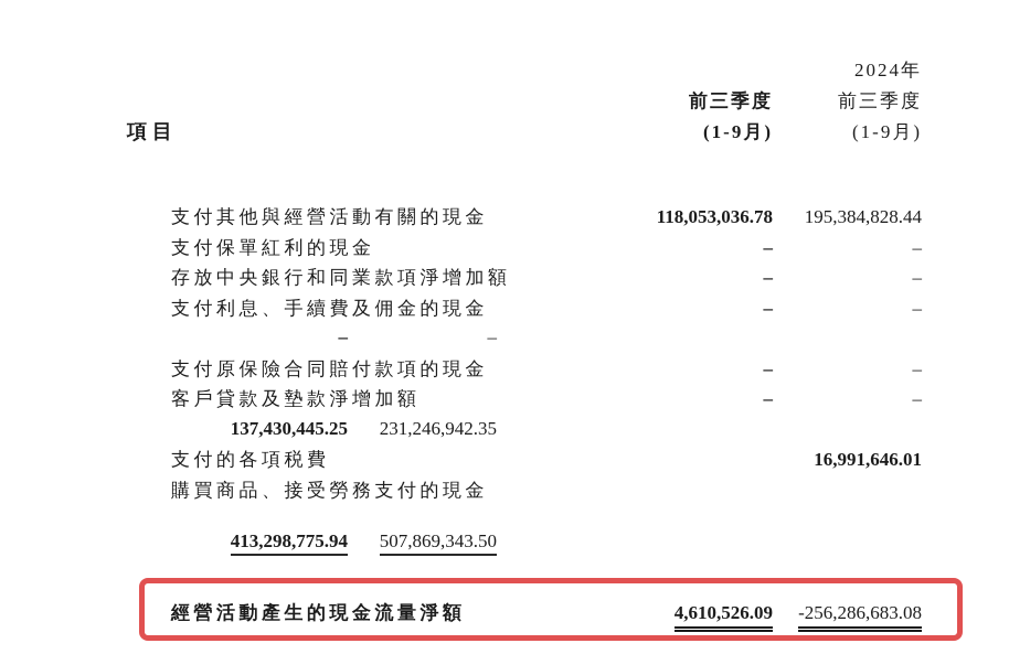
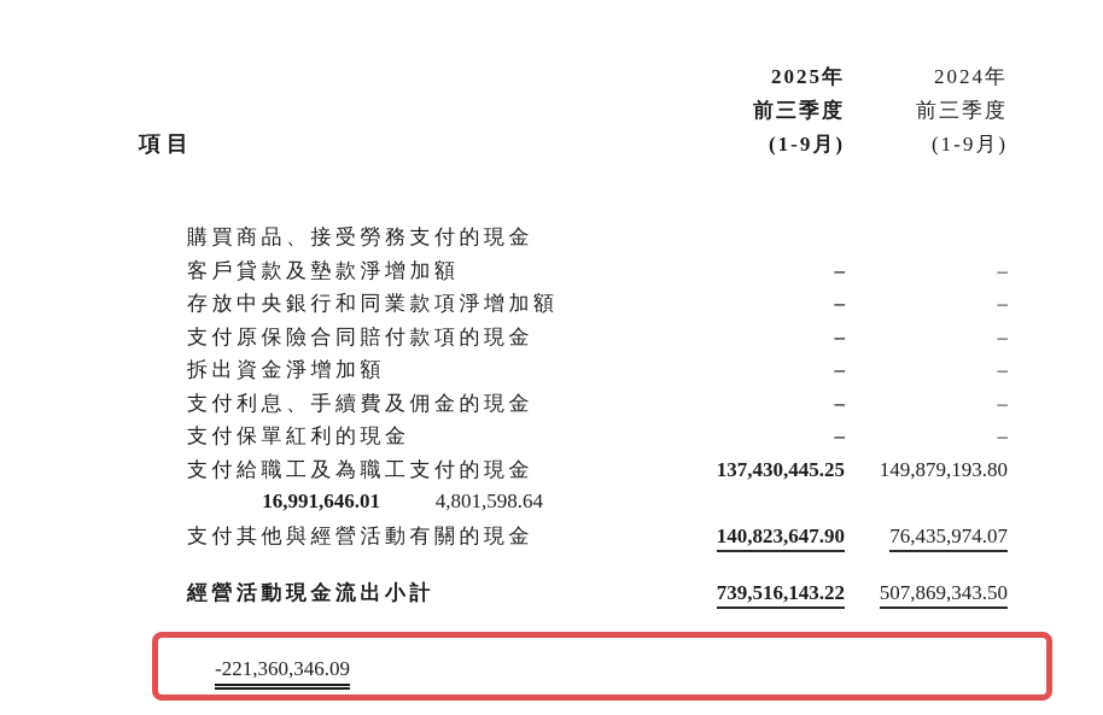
  項目
+ 2025年
  前三季度
  (1-9月)
  2024年
  前三季度
  (1-9月)
- 支付其他與經營活動有關的現金
+ 購買商品、接受勞務支付的現金
- 118,053,036.78
- 195,384,828.44
- 支付保單紅利的現金
+ 客戶貸款及墊款淨增加額
  –
  –
  存放中央銀行和同業款項淨增加額
  –
  –
- 支付利息、手續費及佣金的現金
+ 支付原保險合同賠付款項的現金
  –
  –
+ 拆出資金淨增加額
  –
  –
- 支付原保險合同賠付款項的現金
+ 支付利息、手續費及佣金的現金
  –
  –
- 客戶貸款及墊款淨增加額
+ 支付保單紅利的現金
  –
  –
+ 支付給職工及為職工支付的現金
  137,430,445.25
- 231,246,942.35
+ 149,879,193.80
- 支付的各項税費
  16,991,646.01
+ 4,801,598.64
- 購買商品、接受勞務支付的現金
+ 支付其他與經營活動有關的現金
+ 140,823,647.90
+ 76,435,974.07
+ 經營活動現金流出小計
- 413,298,775.94
+ 739,516,143.22
  507,869,343.50
- 經營活動產生的現金流量淨額
- 4,610,526.09
- -256,286,683.08
+ -221,360,346.09
